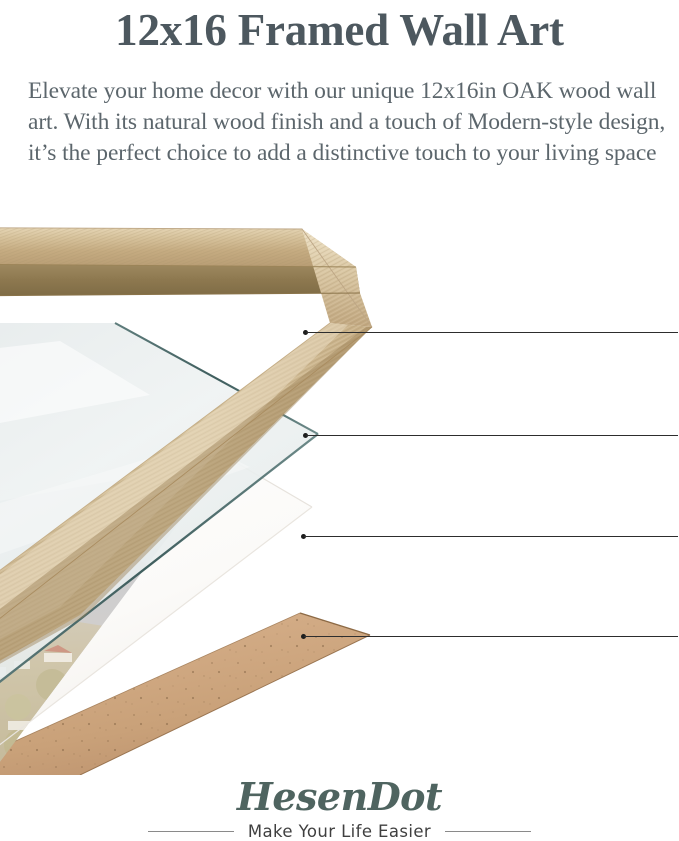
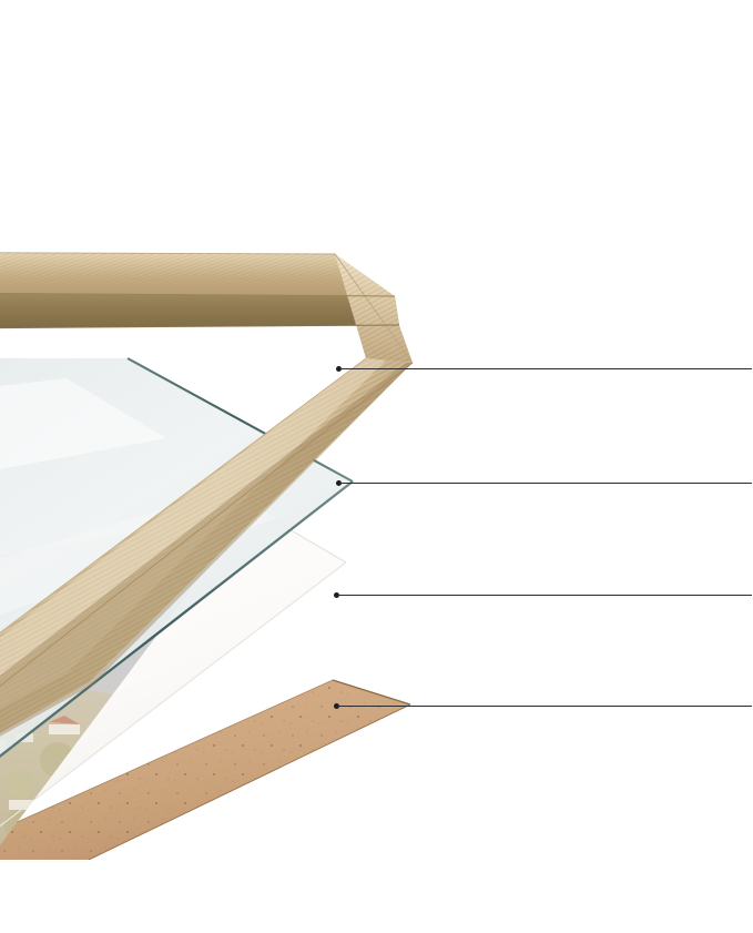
- 12x16 Framed Wall Art
- Elevate your home decor with our unique 12x16in OAK wood wall art. With its natural wood finish and a touch of Modern-style design, it’s the perfect choice to add a distinctive touch to your living space
- HesenDot
- Make Your Life Easier
